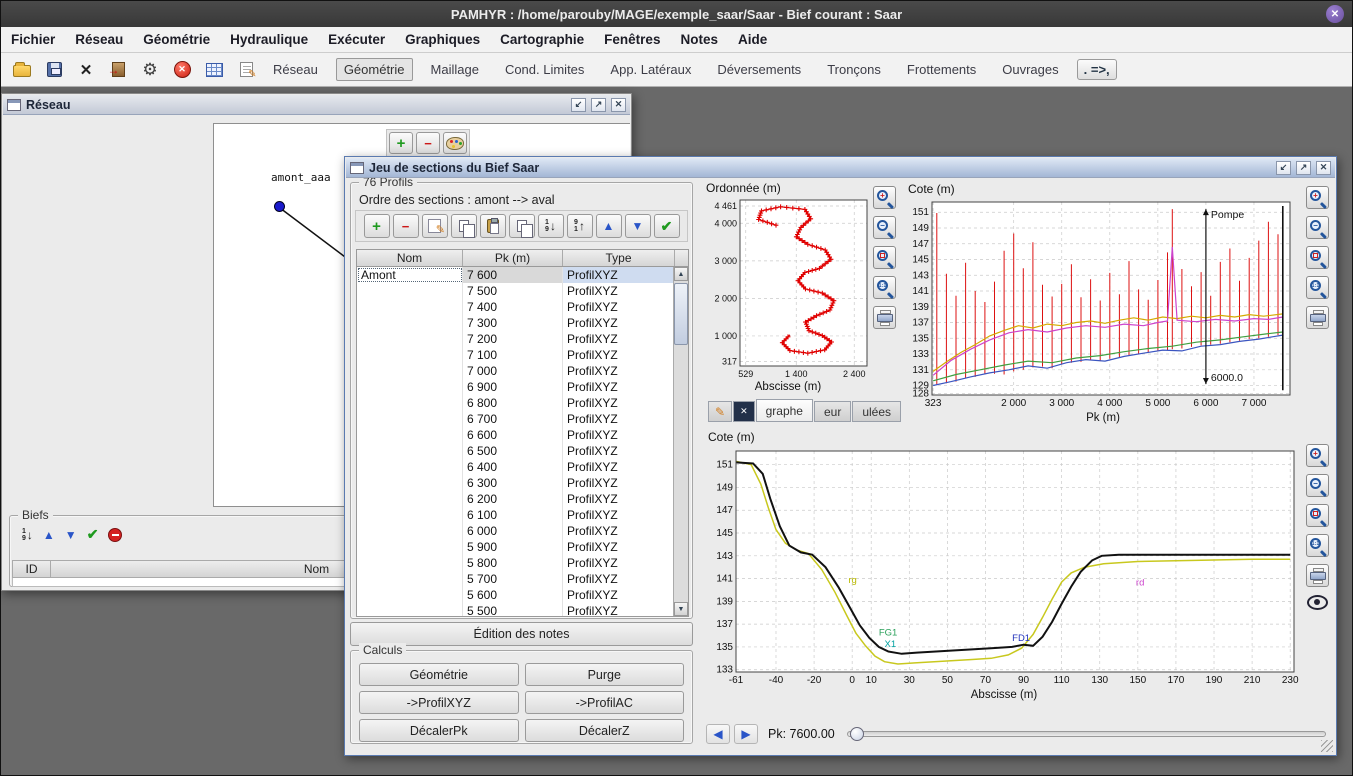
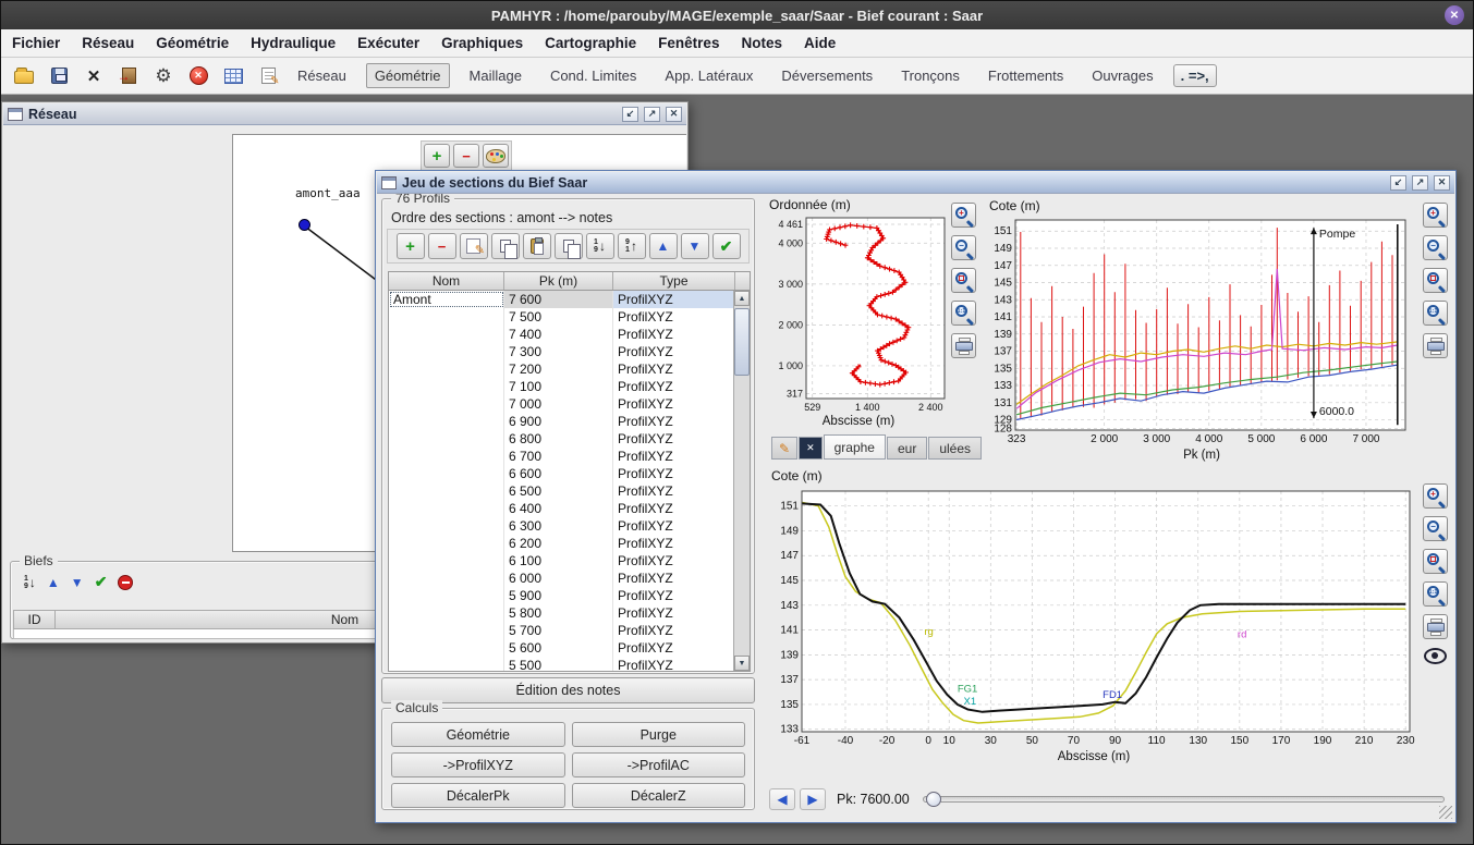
  PAMHYR : /home/parouby/MAGE/exemple_saar/Saar - Bief courant : Saar
  ✕
  Fichier
  Réseau
  Géométrie
  Hydraulique
  Exécuter
  Graphiques
  Cartographie
  Fenêtres
  Notes
  Aide
  ✕
  ⚙
  ✕
  ✎
  Réseau
  Géométrie
  Maillage
  Cond. Limites
  App. Latéraux
  Déversements
  Tronçons
  Frottements
  Ouvrages
  . =>,
  Réseau
  ↙
  ↗
  ✕
  amont_aaa
  +
  −
  Biefs
  ↓
  ▲
  ▼
  ✔
  ID
  Nom
  Jeu de sections du Bief Saar
  ↙
  ↗
  ✕
  76 Profils
- Ordre des sections : amont --> aval
+ Ordre des sections : amont --> notes
  +
  −
  ✎
  ↓
  ↑
  ▲
  ▼
  ✔
  Nom
  Pk (m)
  Type
  Amont
  7 600
  ProfilXYZ
  7 500
  ProfilXYZ
  7 400
  ProfilXYZ
  7 300
  ProfilXYZ
  7 200
  ProfilXYZ
  7 100
  ProfilXYZ
  7 000
  ProfilXYZ
  6 900
  ProfilXYZ
  6 800
  ProfilXYZ
  6 700
  ProfilXYZ
  6 600
  ProfilXYZ
  6 500
  ProfilXYZ
  6 400
  ProfilXYZ
  6 300
  ProfilXYZ
  6 200
  ProfilXYZ
  6 100
  ProfilXYZ
  6 000
  ProfilXYZ
  5 900
  ProfilXYZ
  5 800
  ProfilXYZ
  5 700
  ProfilXYZ
  5 600
  ProfilXYZ
  5 500
  ProfilXYZ
  Édition des notes
  Calculs
  Géométrie
  Purge
  ->ProfilXYZ
  ->ProfilAC
  DécalerPk
  DécalerZ
  Ordonnée (m)
  4 461
  4 000
  3 000
  2 000
  1 000
  317
  529
  1 400
  2 400
  Abscisse (m)
  +
  −
  ✎
  ✕
  graphe
  eur
  ulées
  Cote (m)
  Pompe
  6000.0
  151
  149
  147
  145
  143
  141
  139
  137
  135
  133
  131
  129
  128
  323
  2 000
  3 000
  4 000
  5 000
  6 000
  7 000
  Pk (m)
  +
  −
  Cote (m)
  rg
  FG1
  X1
  FD1
  rd
  151
  149
  147
  145
  143
  141
  139
  137
  135
  133
  -61
  -40
  -20
  0
  10
  30
  50
  70
  90
  110
  130
  150
  170
  190
  210
  230
  Abscisse (m)
  +
  −
  ◀
  ▶
  Pk: 7600.00
